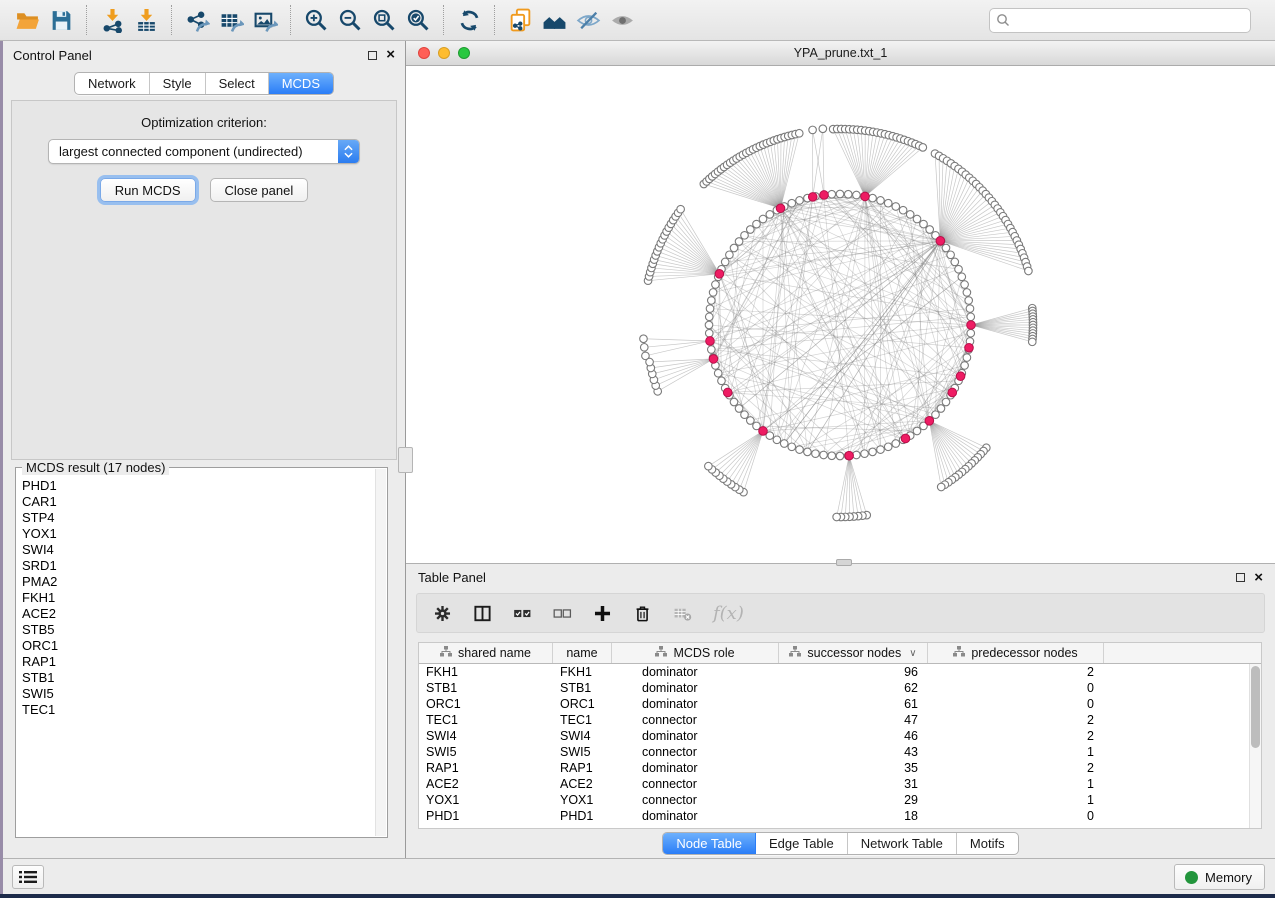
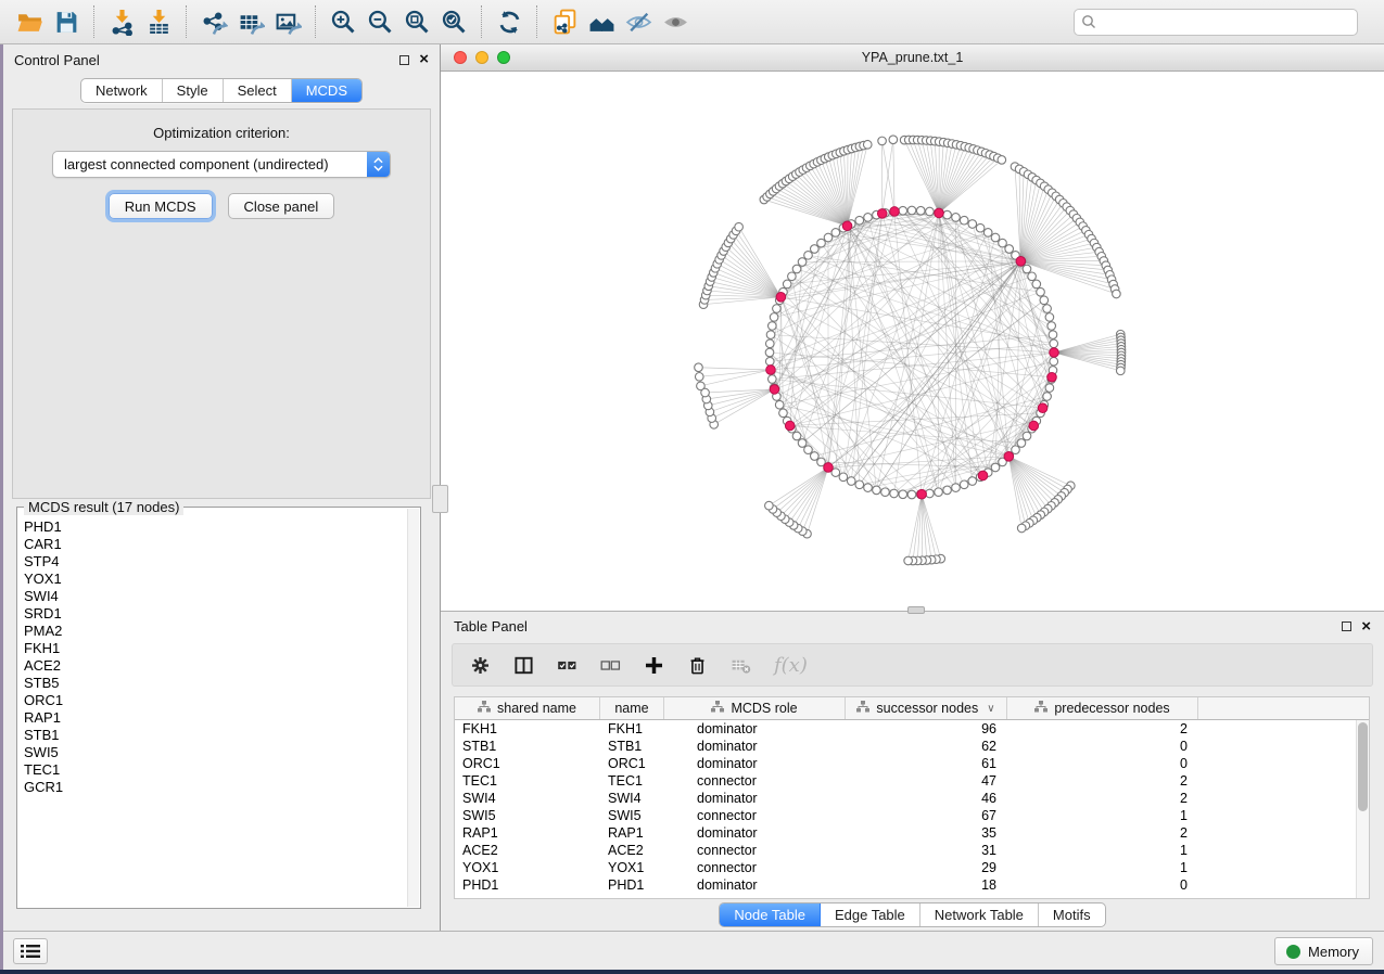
  Control Panel
  ×
  Network
  Style
  Select
  MCDS
  Optimization criterion:
  largest connected component (undirected)
  Run MCDS
  Close panel
  MCDS result (17 nodes)
  PHD1
  CAR1
  STP4
  YOX1
  SWI4
  SRD1
  PMA2
  FKH1
  ACE2
  STB5
  ORC1
  RAP1
  STB1
  SWI5
  TEC1
+ GCR1
  YPA_prune.txt_1
  Table Panel
  ×
  f(x)
  shared name
  name
  MCDS role
  successor nodes
  ∨
  predecessor nodes
  FKH1
  FKH1
  dominator
  96
  2
  STB1
  STB1
  dominator
  62
  0
  ORC1
  ORC1
  dominator
  61
  0
  TEC1
  TEC1
  connector
  47
  2
  SWI4
  SWI4
  dominator
  46
  2
  SWI5
  SWI5
  connector
- 43
+ 67
  1
  RAP1
  RAP1
  dominator
  35
  2
  ACE2
  ACE2
  connector
  31
  1
  YOX1
  YOX1
  connector
  29
  1
  PHD1
  PHD1
  dominator
  18
  0
  Node Table
  Edge Table
  Network Table
  Motifs
  Memory
